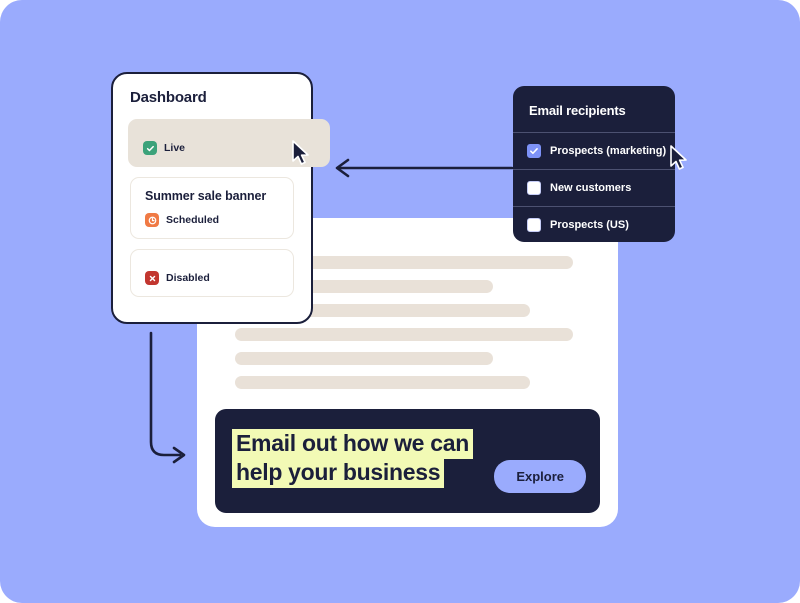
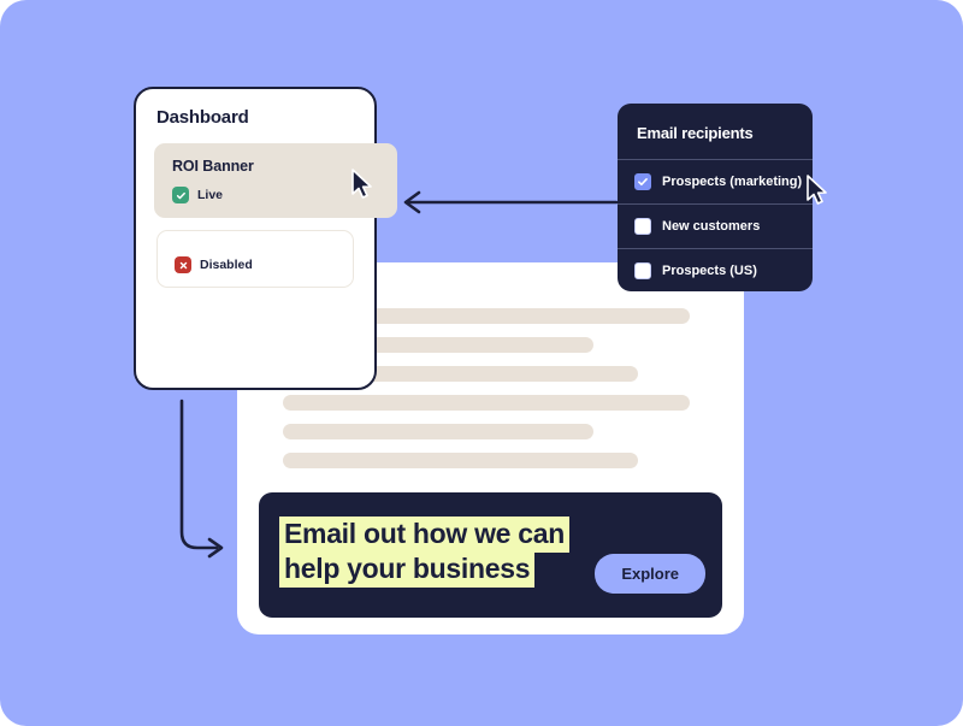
  Email out how we can
  help your business
  Explore
  Dashboard
+ ROI Banner
  Live
- Summer sale banner
- Scheduled
  Disabled
  Email recipients
  Prospects (marketing)
  New customers
  Prospects (US)
